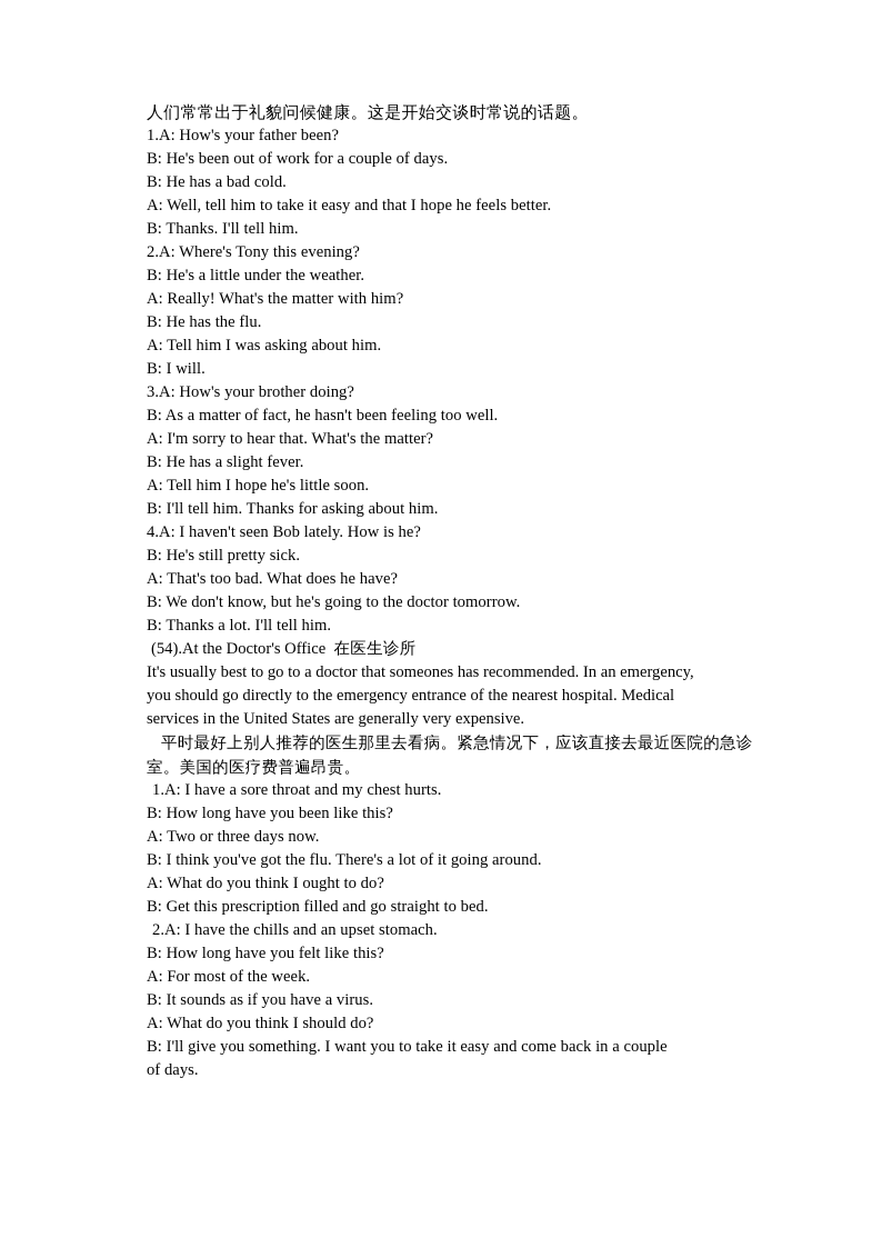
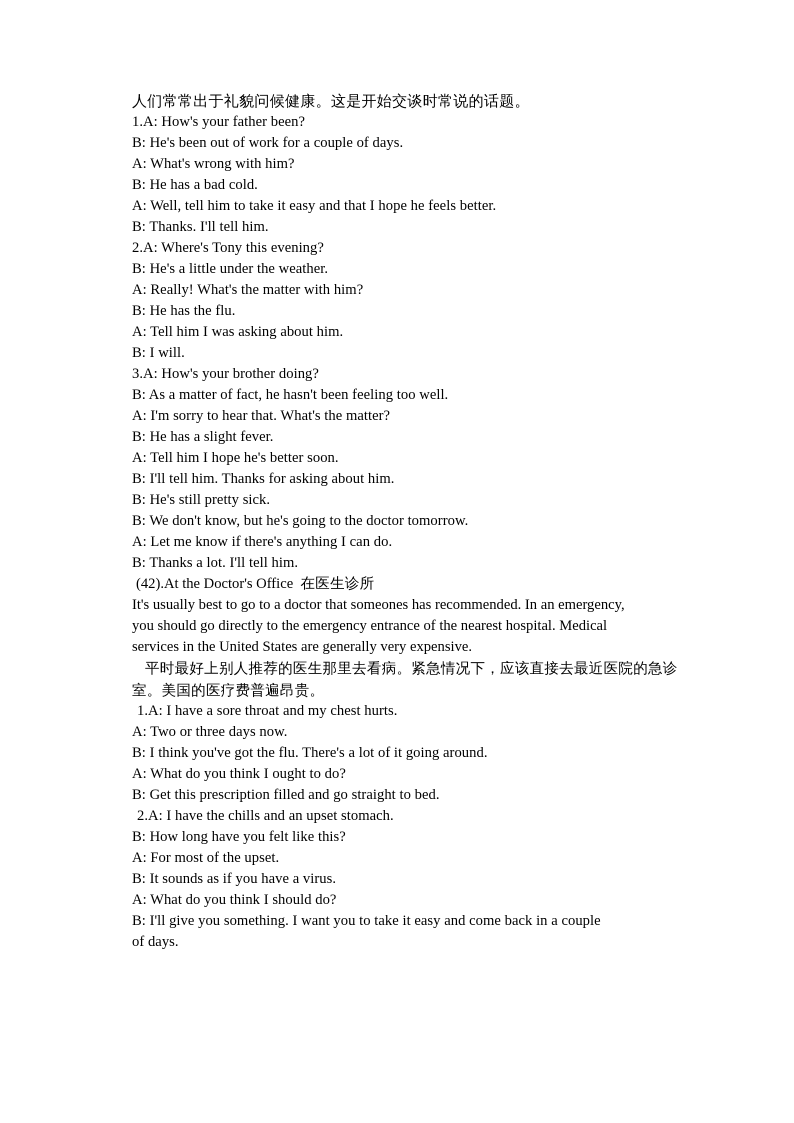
  人们常常出于礼貌问候健康。这是开始交谈时常说的话题。
  1.A: How's your father been?
  B: He's been out of work for a couple of days.
+ A: What's wrong with him?
  B: He has a bad cold.
  A: Well, tell him to take it easy and that I hope he feels better.
  B: Thanks. I'll tell him.
  2.A: Where's Tony this evening?
  B: He's a little under the weather.
  A: Really! What's the matter with him?
  B: He has the flu.
  A: Tell him I was asking about him.
  B: I will.
  3.A: How's your brother doing?
  B: As a matter of fact, he hasn't been feeling too well.
  A: I'm sorry to hear that. What's the matter?
  B: He has a slight fever.
- A: Tell him I hope he's little soon.
+ A: Tell him I hope he's better soon.
  B: I'll tell him. Thanks for asking about him.
- 4.A: I haven't seen Bob lately. How is he?
  B: He's still pretty sick.
- A: That's too bad. What does he have?
  B: We don't know, but he's going to the doctor tomorrow.
+ A: Let me know if there's anything I can do.
  B: Thanks a lot. I'll tell him.
- (54).At the Doctor's Office 在医生诊所
+ (42).At the Doctor's Office 在医生诊所
  It's usually best to go to a doctor that someones has recommended. In an emergency, you should go directly to the emergency entrance of the nearest hospital. Medical services in the United States are generally very expensive.
  平时最好上别人推荐的医生那里去看病。紧急情况下，应该直接去最近医院的急诊室。美国的医疗费普遍昂贵。
  1.A: I have a sore throat and my chest hurts.
- B: How long have you been like this?
  A: Two or three days now.
  B: I think you've got the flu. There's a lot of it going around.
  A: What do you think I ought to do?
  B: Get this prescription filled and go straight to bed.
  2.A: I have the chills and an upset stomach.
  B: How long have you felt like this?
- A: For most of the week.
+ A: For most of the upset.
  B: It sounds as if you have a virus.
  A: What do you think I should do?
  B: I'll give you something. I want you to take it easy and come back in a couple of days.
